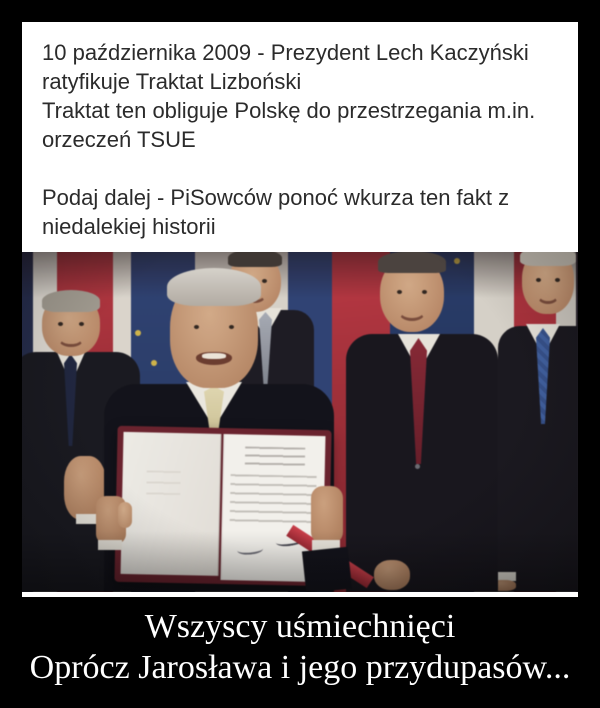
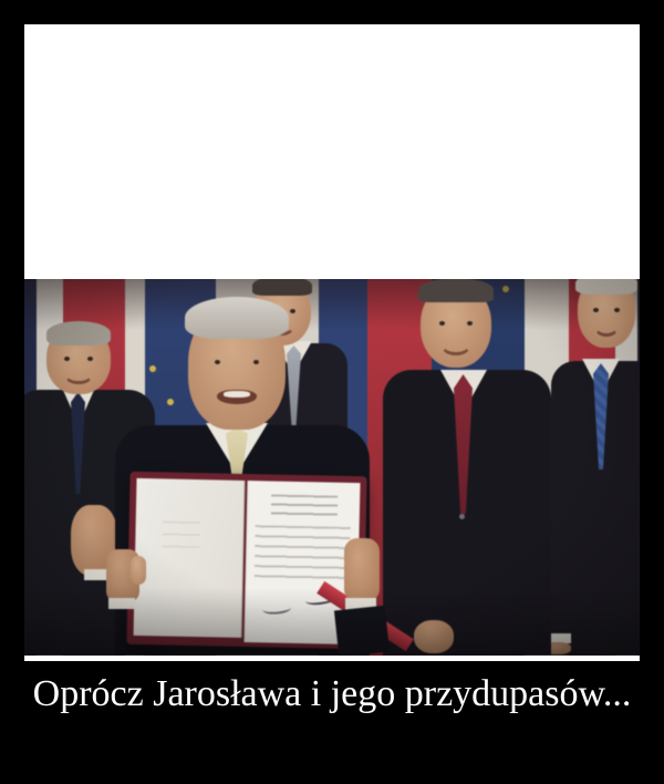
- 10 października 2009 - Prezydent Lech Kaczyński
- ratyfikuje Traktat Lizboński
- Traktat ten obliguje Polskę do przestrzegania m.in.
- orzeczeń TSUE
- Podaj dalej - PiSowców ponoć wkurza ten fakt z
- niedalekiej historii
- Wszyscy uśmiechnięci
  Oprócz Jarosława i jego przydupasów...
